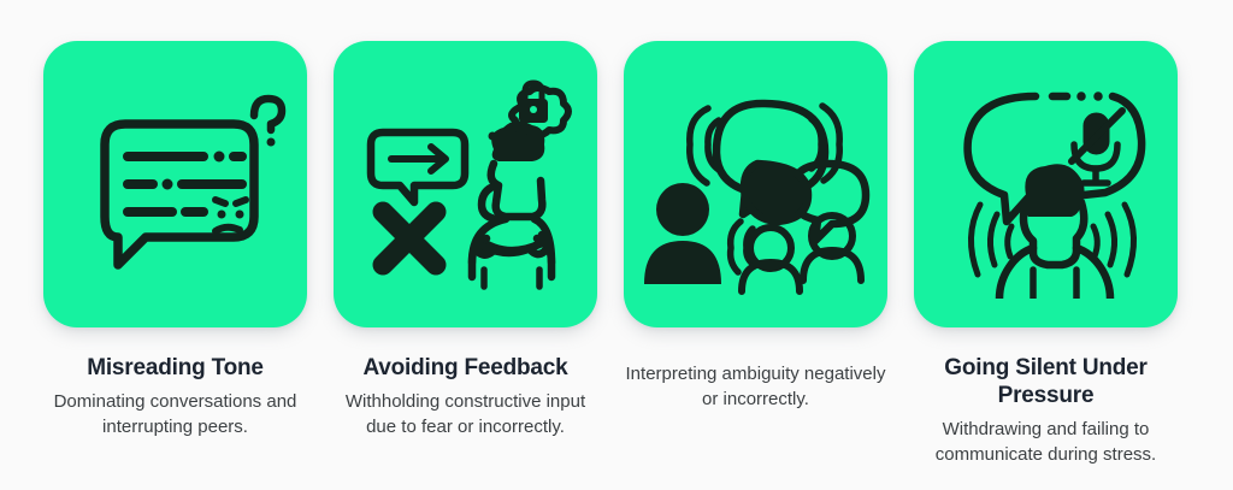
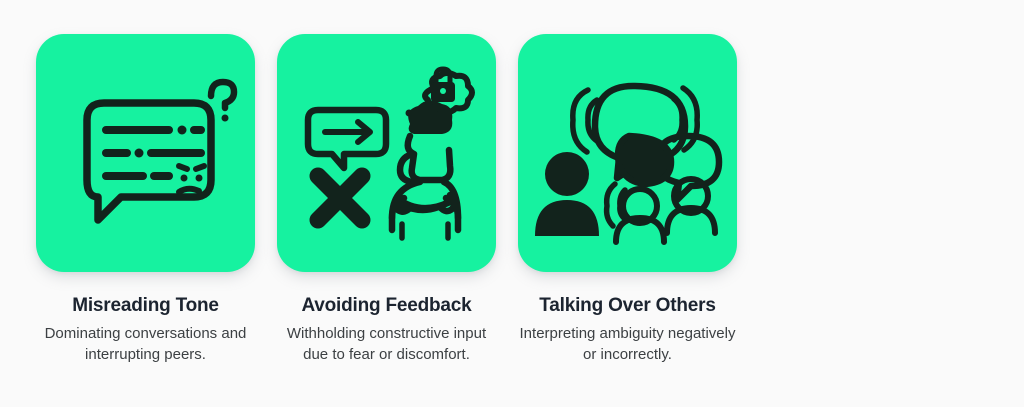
  Misreading Tone
  Dominating conversations and interrupting peers.
  Avoiding Feedback
- Withholding constructive input due to fear or incorrectly.
+ Withholding constructive input due to fear or discomfort.
+ Talking Over Others
  Interpreting ambiguity negatively or incorrectly.
- Going Silent Under Pressure
- Withdrawing and failing to communicate during stress.
